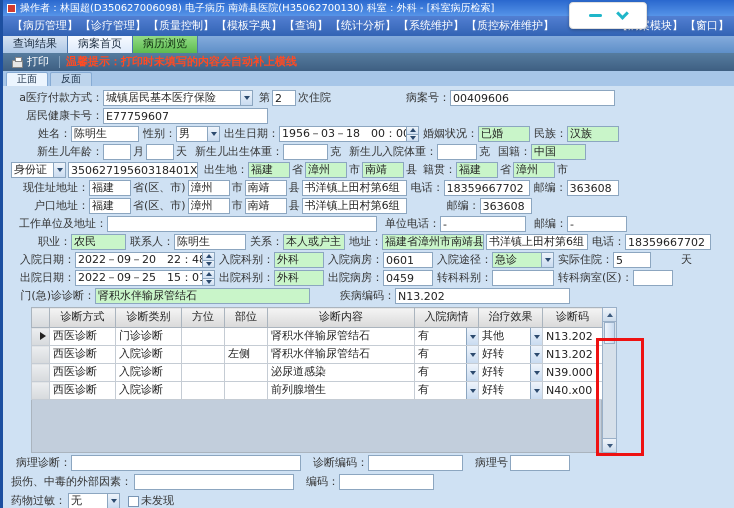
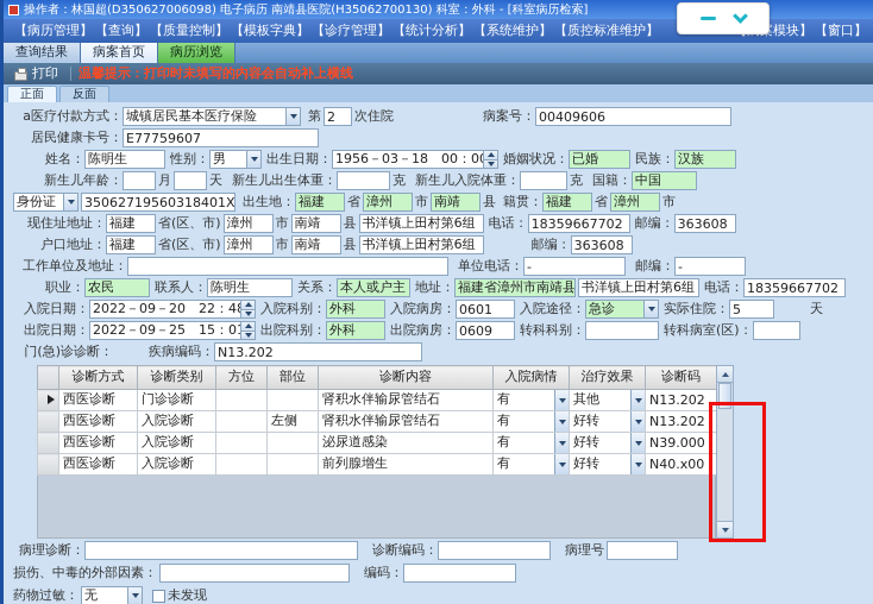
  操作者：林国超(D350627006098) 电子病历 南靖县医院(H35062700130) 科室：外科 - [科室病历检索]
  【病历管理】
- 【诊疗管理】
+ 【查询】
  【质量控制】
  【模板字典】
- 【查询】
+ 【诊疗管理】
  【统计分析】
  【系统维护】
  【质控标准维护】
  【窗口】
  查询结果
  病案首页
  病历浏览
  打印
  温馨提示：打印时未填写的内容会自动补上横线
  正面
  反面
  a医疗付款方式：
  城镇居民基本医疗保险
  第
  2
  次住院
  病案号：
  00409606
  居民健康卡号：
  E77759607
  姓名：
  陈明生
  性别：
  男
  出生日期：
  1956－03－18 00：0
  婚姻状况：
  已婚
  民族：
  汉族
  新生儿年龄：
  月
  天
  新生儿出生体重：
  克
  新生儿入院体重：
  克
  国籍：
  中国
  身份证
  35062719560318401X
  出生地：
  福建
  省
  漳州
  市
  南靖
  县
  籍贯：
  福建
  省
  漳州
  市
  现住址地址：
  福建
  省(区、市)
  漳州
  市
  南靖
  县
  书洋镇上田村第6组
  电话：
  18359667702
  邮编：
  363608
  户口地址：
  福建
  省(区、市)
  漳州
  市
  南靖
  县
  书洋镇上田村第6组
  邮编：
  363608
  工作单位及地址：
  单位电话：
  -
  邮编：
  -
  职业：
  农民
  联系人：
  陈明生
  关系：
  本人或户主
  地址：
  福建省漳州市南靖县
  书洋镇上田村第6组
  电话：
  18359667702
  入院日期：
  2022－09－20 22：4
  入院科别：
  外科
  入院病房：
  0601
  入院途径：
  急诊
  实际住院：
  5
  天
  出院日期：
  2022－09－25 15：0
  出院科别：
  外科
  出院病房：
- 0459
+ 0609
  转科科别：
  转科病室(区)：
  门(急)诊诊断：
- 肾积水伴输尿管结石
  疾病编码：
  N13.202
  	诊断方式	诊断类别	方位	部位	诊断内容	入院病情	治疗效果	诊断码
  	西医诊断	门诊诊断			肾积水伴输尿管结石	有	其他	N13.202
  	西医诊断	入院诊断		左侧	肾积水伴输尿管结石	有	好转	N13.202
  	西医诊断	入院诊断			泌尿道感染	有	好转	N39.000
  	西医诊断	入院诊断			前列腺增生	有	好转	N40.x00
  病理诊断：
  诊断编码：
  病理号
  损伤、中毒的外部因素：
  编码：
  药物过敏：
  无
  未发现
